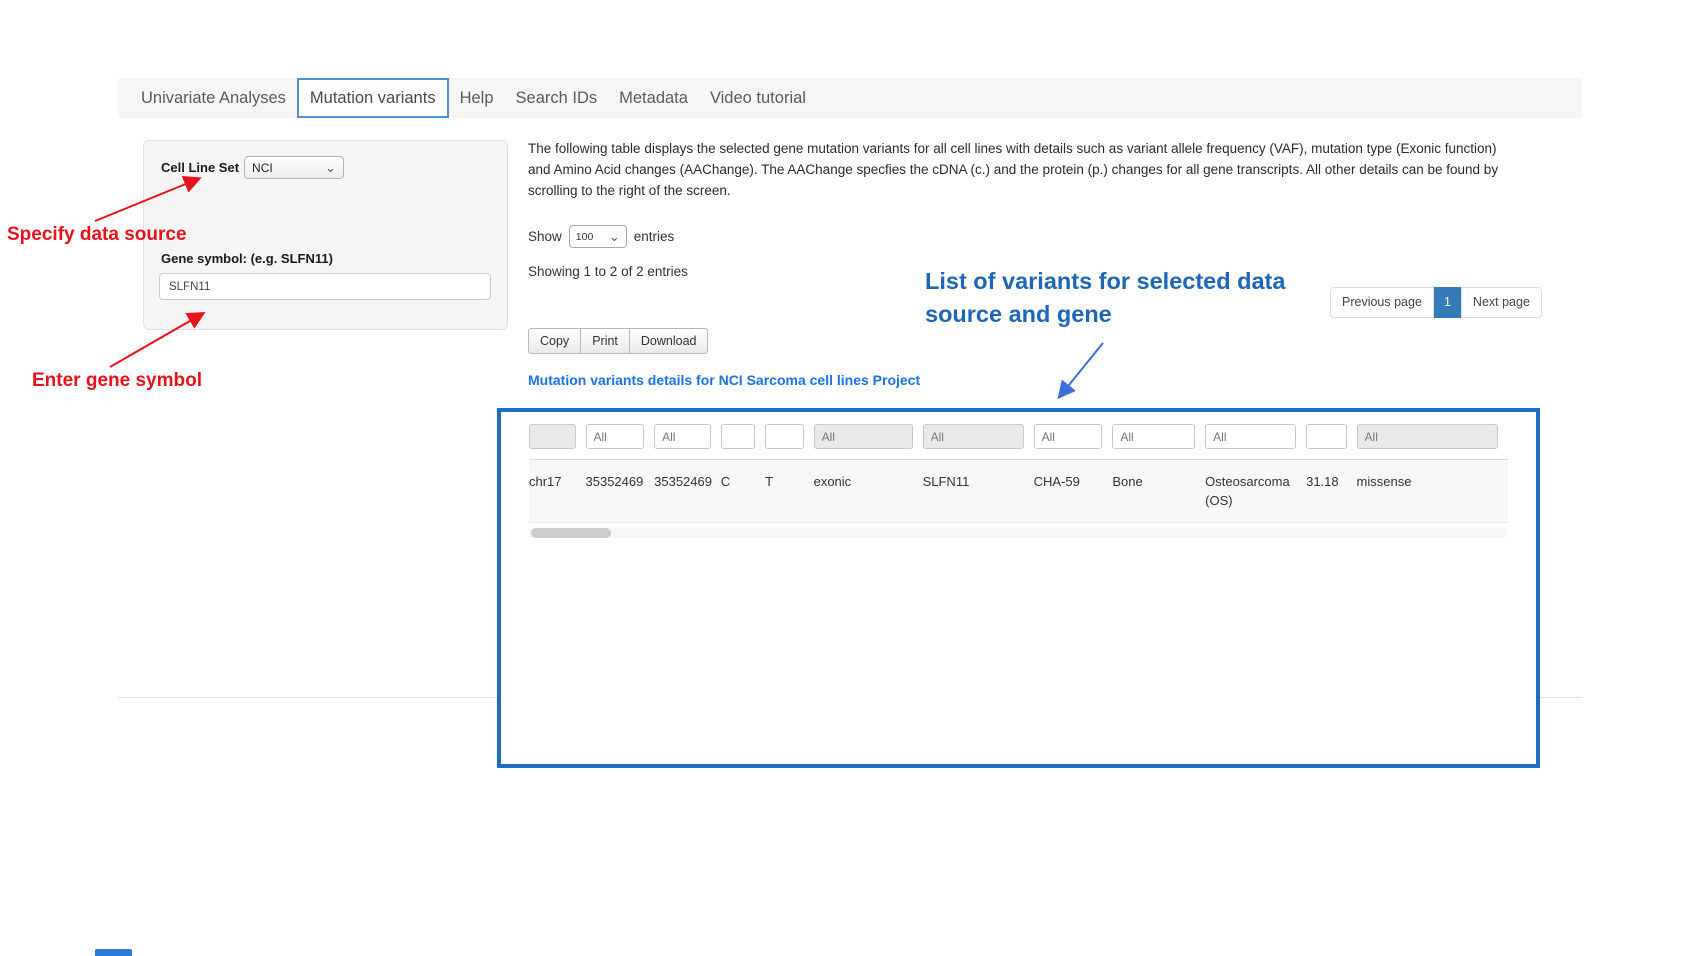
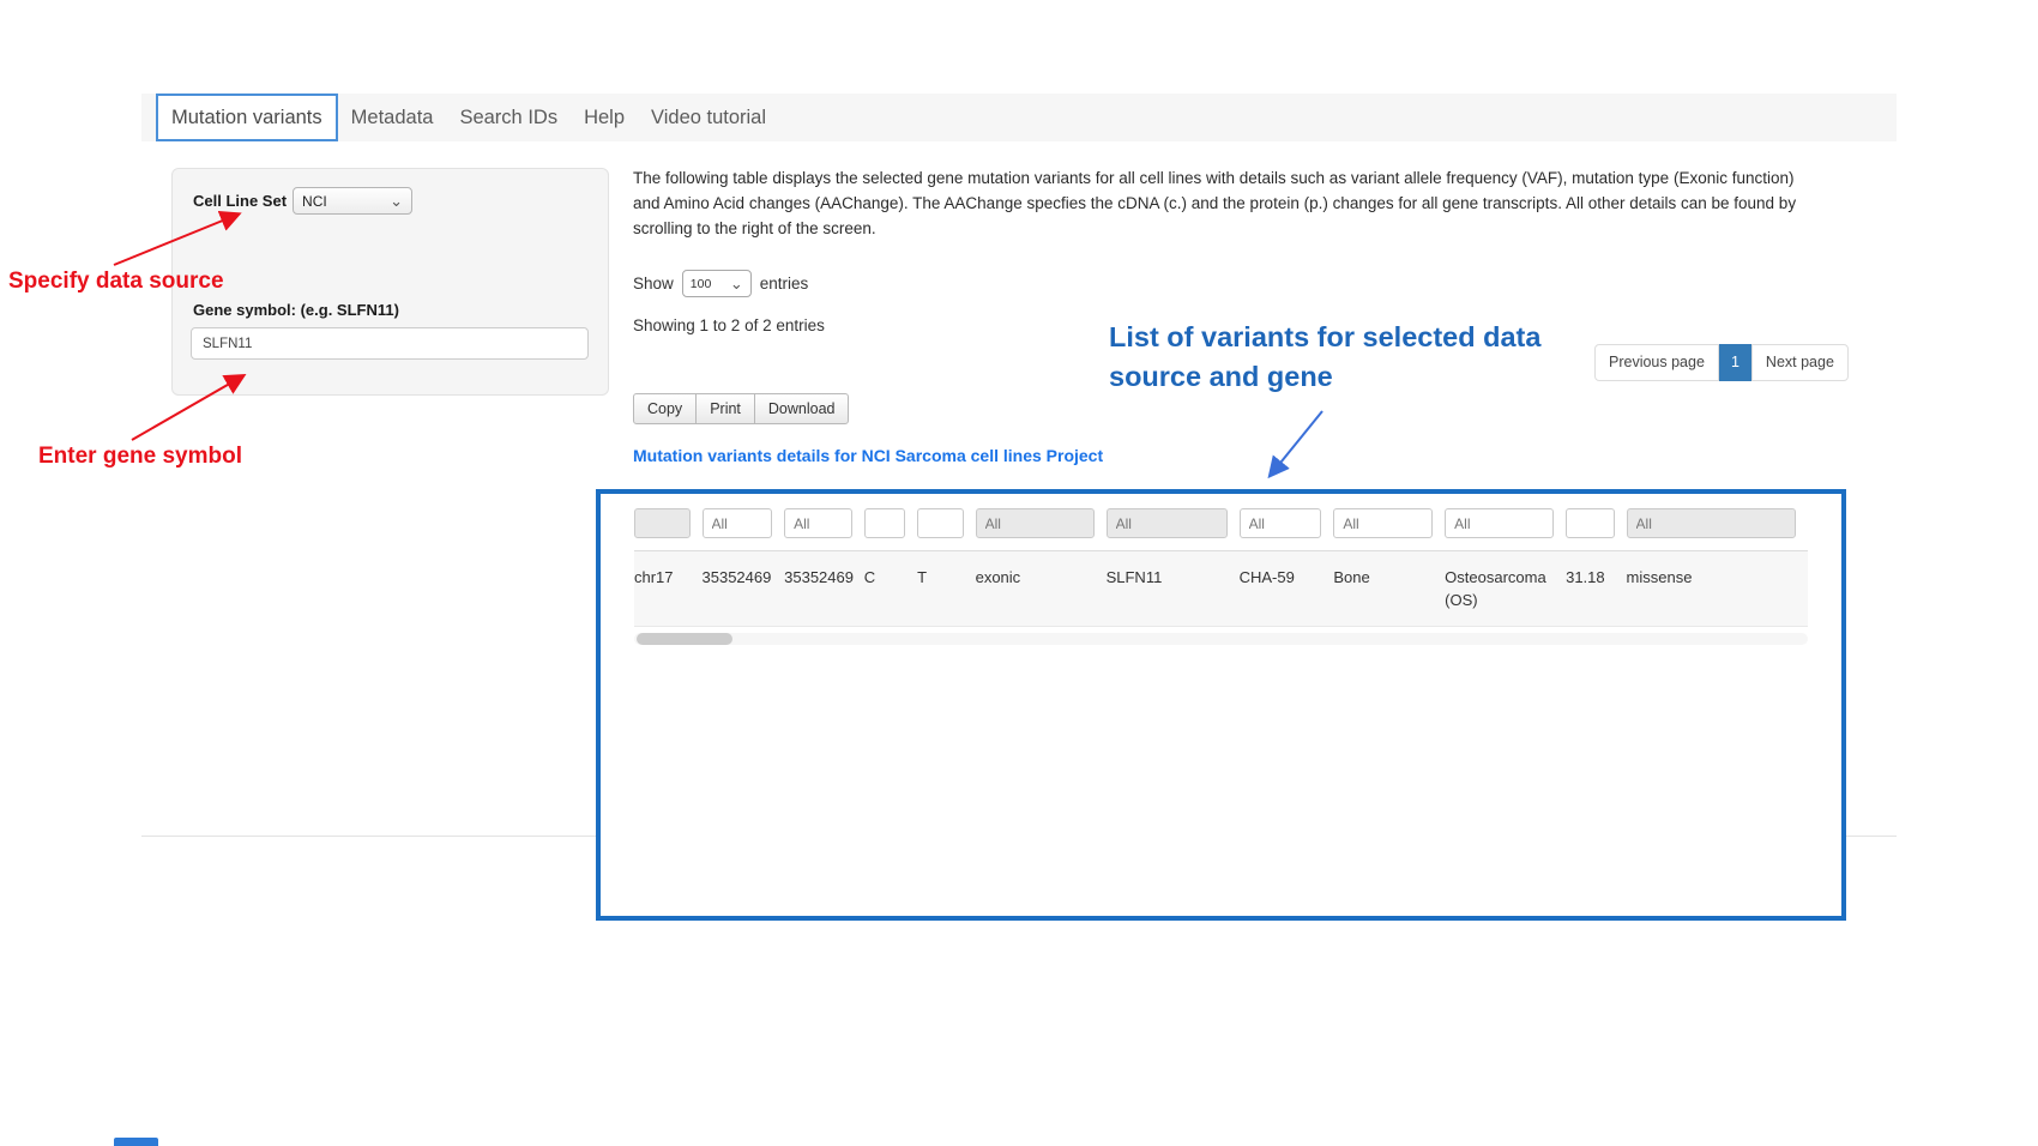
- Univariate Analyses
  Mutation variants
- Help
+ Metadata
  Search IDs
- Metadata
+ Help
  Video tutorial
  Cell Line Set
  NCI
  ⌄
  Gene symbol: (e.g. SLFN11)
  SLFN11
  Specify data source
  Enter gene symbol
  The following table displays the selected gene mutation variants for all cell lines with details such as variant allele frequency (VAF), mutation type (Exonic function) and Amino Acid changes (AAChange). The AAChange specfies the cDNA (c.) and the protein (p.) changes for all gene transcripts. All other details can be found by scrolling to the right of the screen.
  Show
  100
  ⌄
  entries
  Showing 1 to 2 of 2 entries
  Copy
  Print
  Download
  Mutation variants details for NCI Sarcoma cell lines Project
  List of variants for selected data
  source and gene
  Previous page
  1
  Next page
  	All	All			All	All	All	All	All		All
  chr17	35352469	35352469	C	T	exonic	SLFN11	CHA-59	Bone	Osteosarcoma (OS)	31.18	missense
